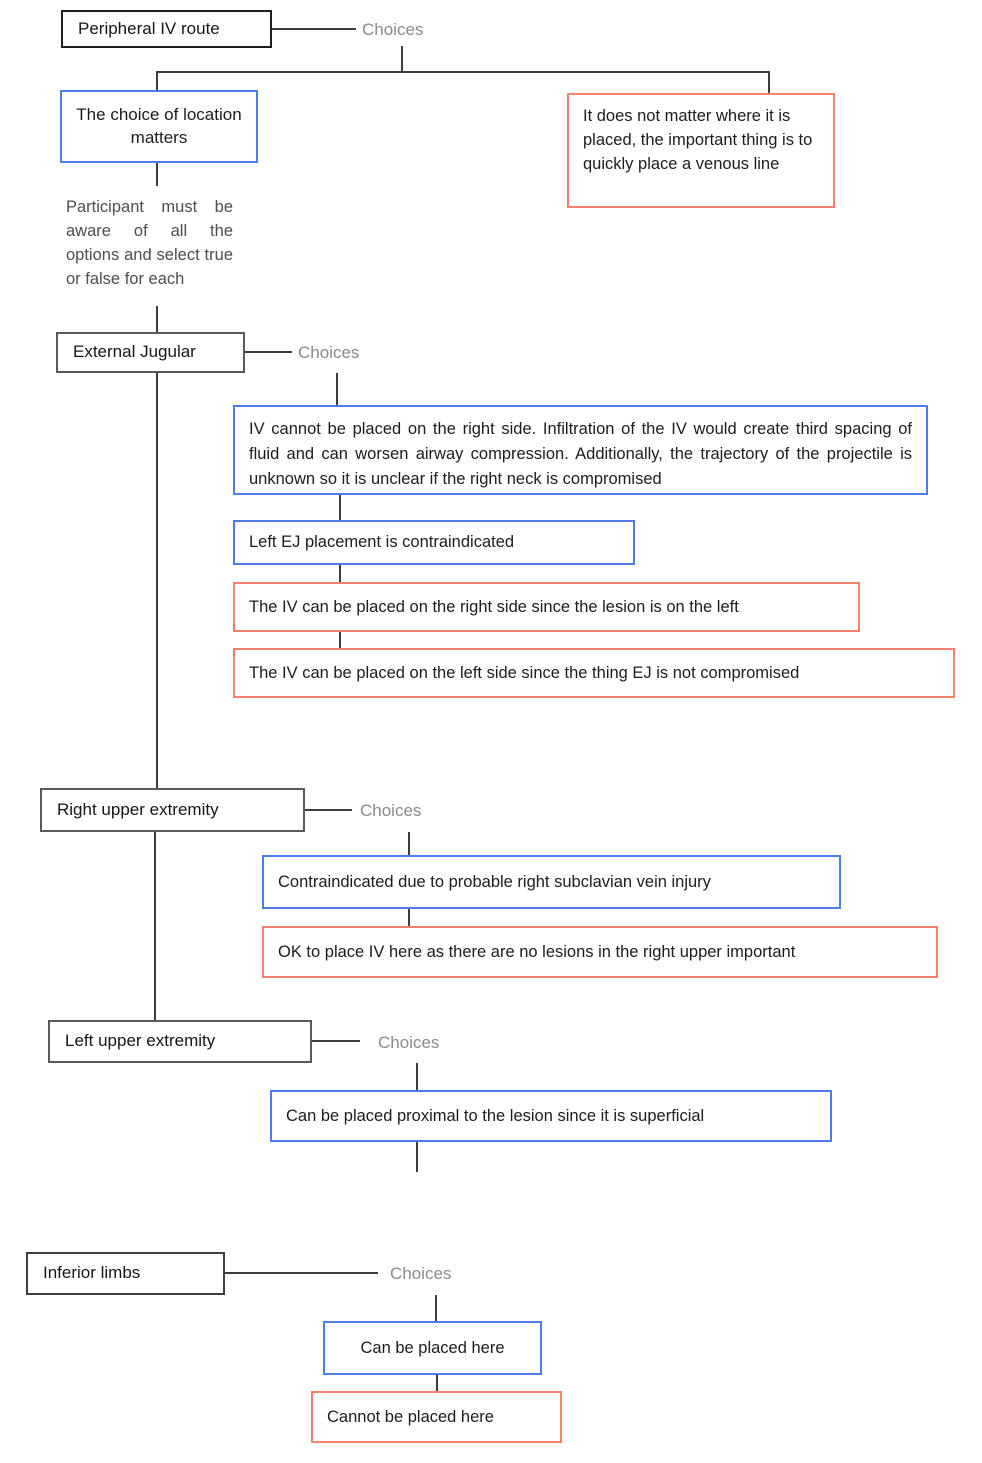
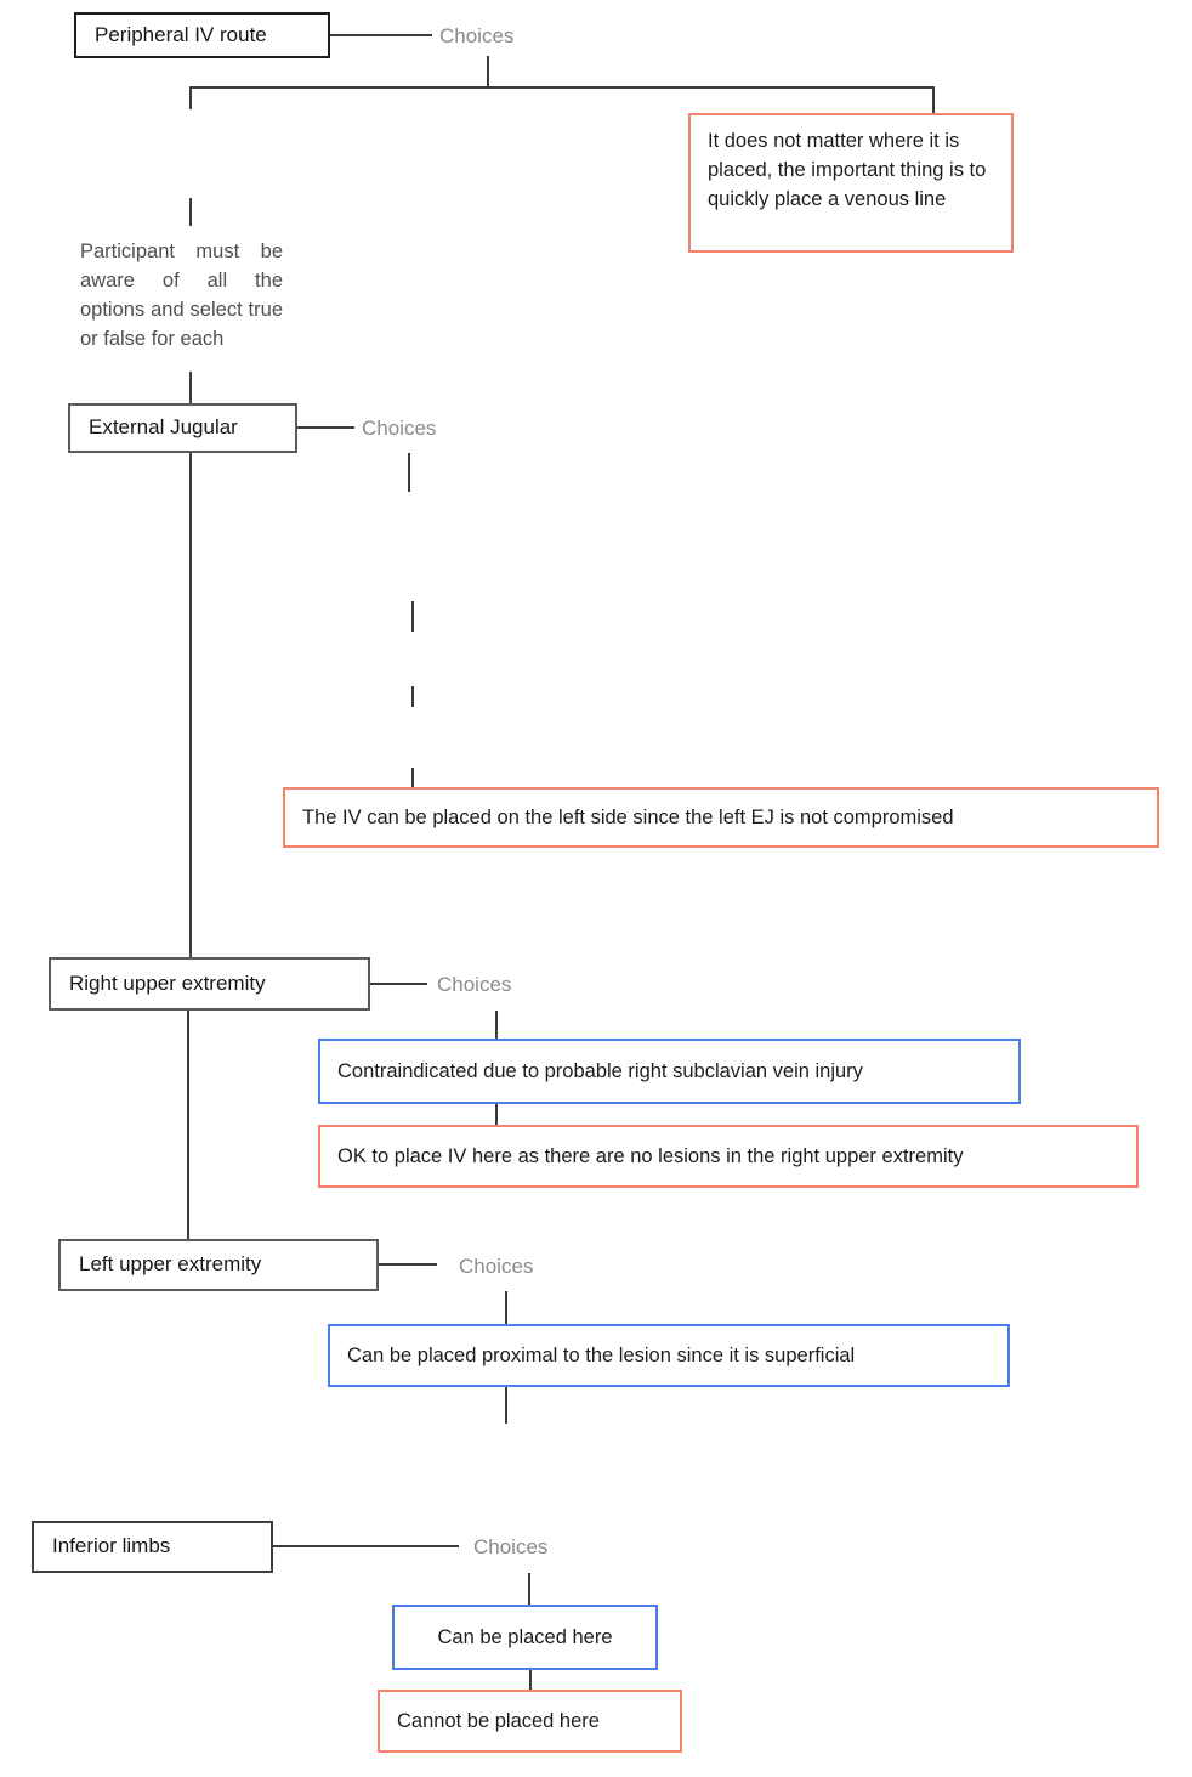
  Peripheral IV route
  Choices
- The choice of location matters
  It does not matter where it is placed, the important thing is to quickly place a venous line
  Participant must be aware of all the options and select true or false for each
  External Jugular
  Choices
- IV cannot be placed on the right side. Infiltration of the IV would create third spacing of fluid and can worsen airway compression. Additionally, the trajectory of the projectile is unknown so it is unclear if the right neck is compromised
- Left EJ placement is contraindicated
- The IV can be placed on the right side since the lesion is on the left
- The IV can be placed on the left side since the thing EJ is not compromised
+ The IV can be placed on the left side since the left EJ is not compromised
  Right upper extremity
  Choices
  Contraindicated due to probable right subclavian vein injury
- OK to place IV here as there are no lesions in the right upper important
+ OK to place IV here as there are no lesions in the right upper extremity
  Left upper extremity
  Choices
  Can be placed proximal to the lesion since it is superficial
  Inferior limbs
  Choices
  Can be placed here
  Cannot be placed here
